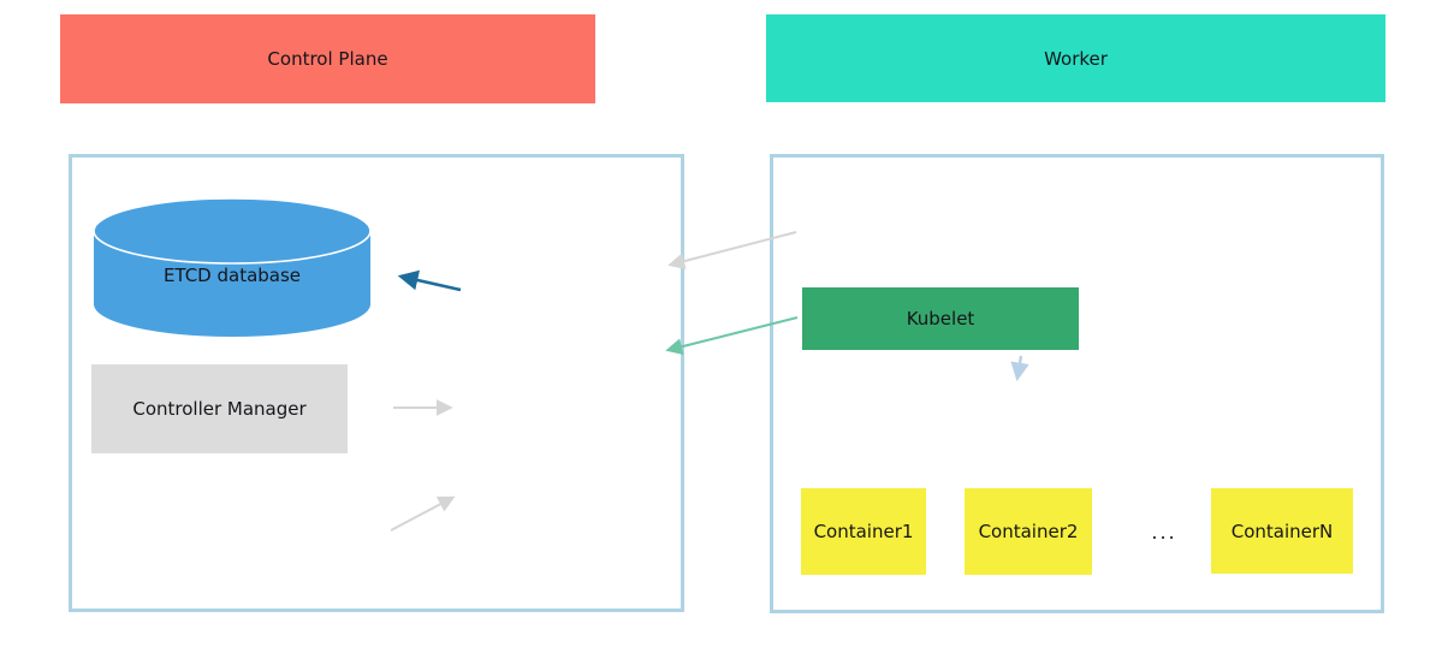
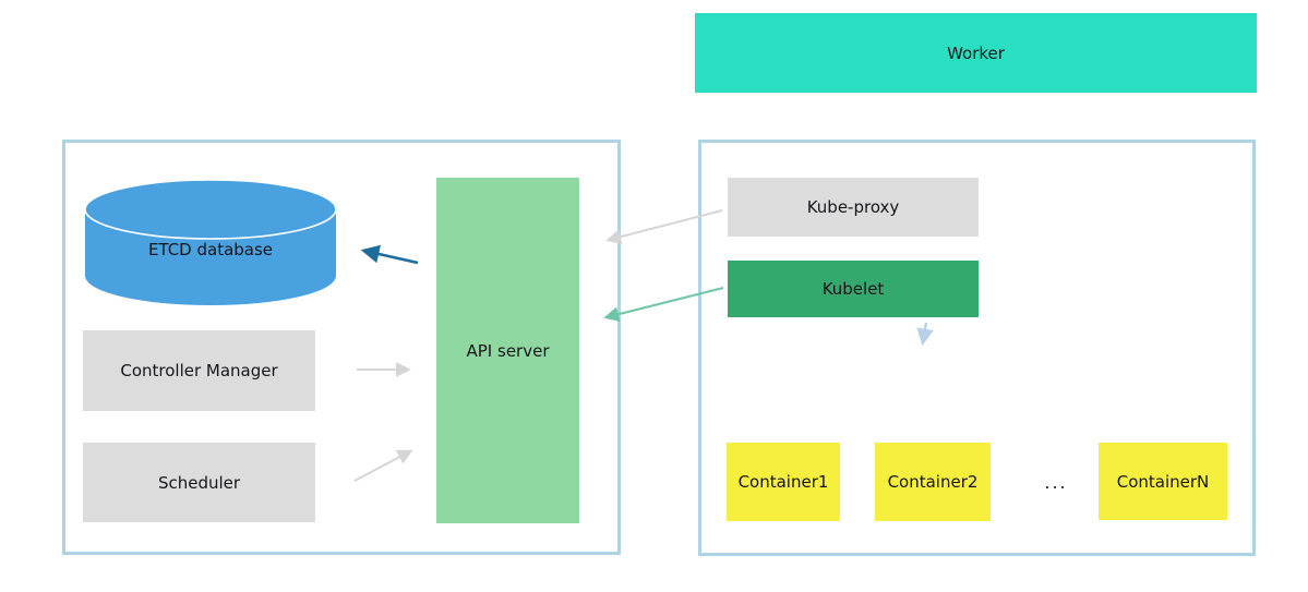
- Control Plane
  Worker
  ETCD database
  Controller Manager
+ Scheduler
+ API server
+ Kube-proxy
  Kubelet
  Container1
  Container2
  ...
  ContainerN
